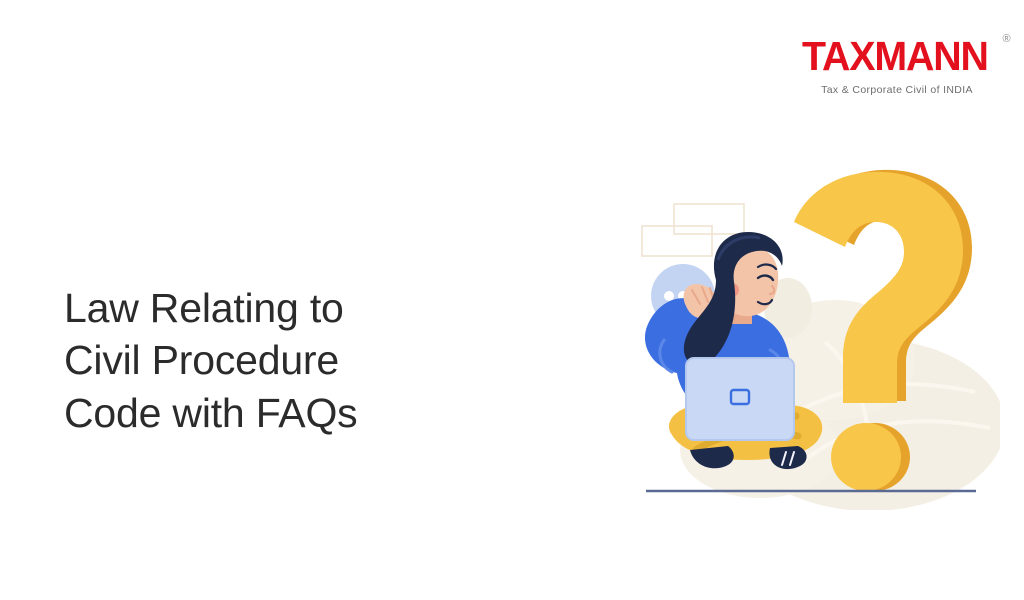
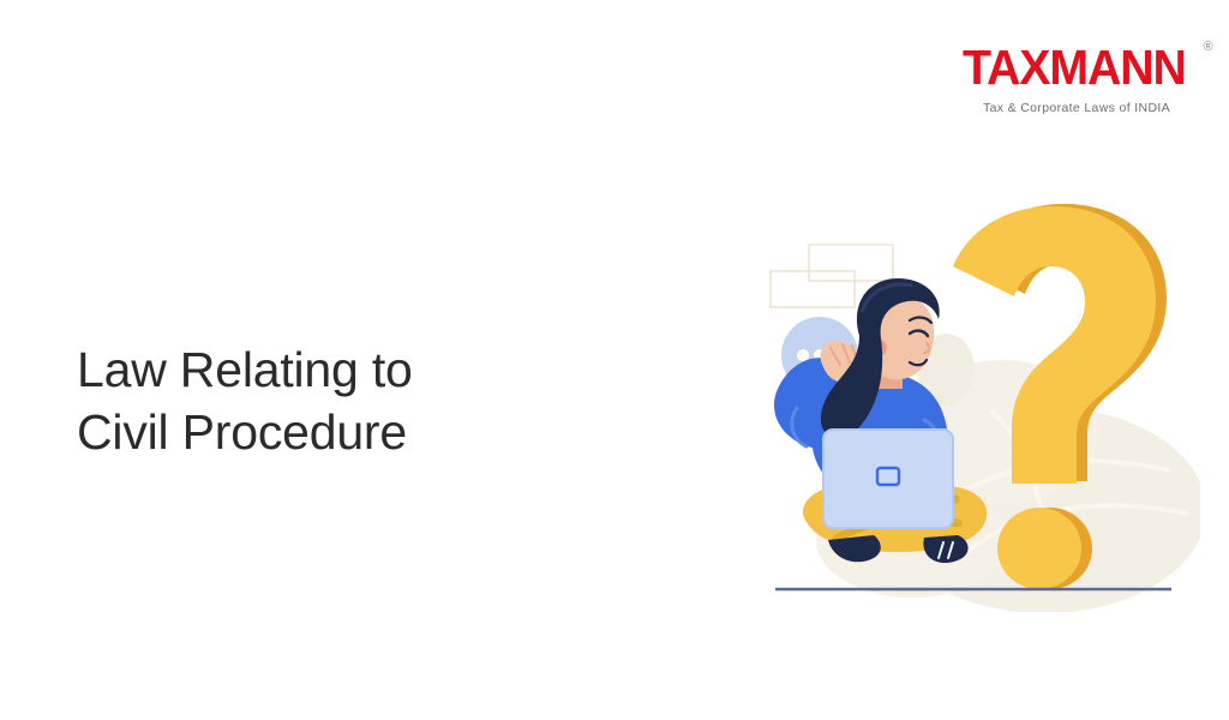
  TAXMANN
  ®
- Tax & Corporate Civil of INDIA
+ Tax & Corporate Laws of INDIA
  Law Relating to
  Civil Procedure
- Code with FAQs
